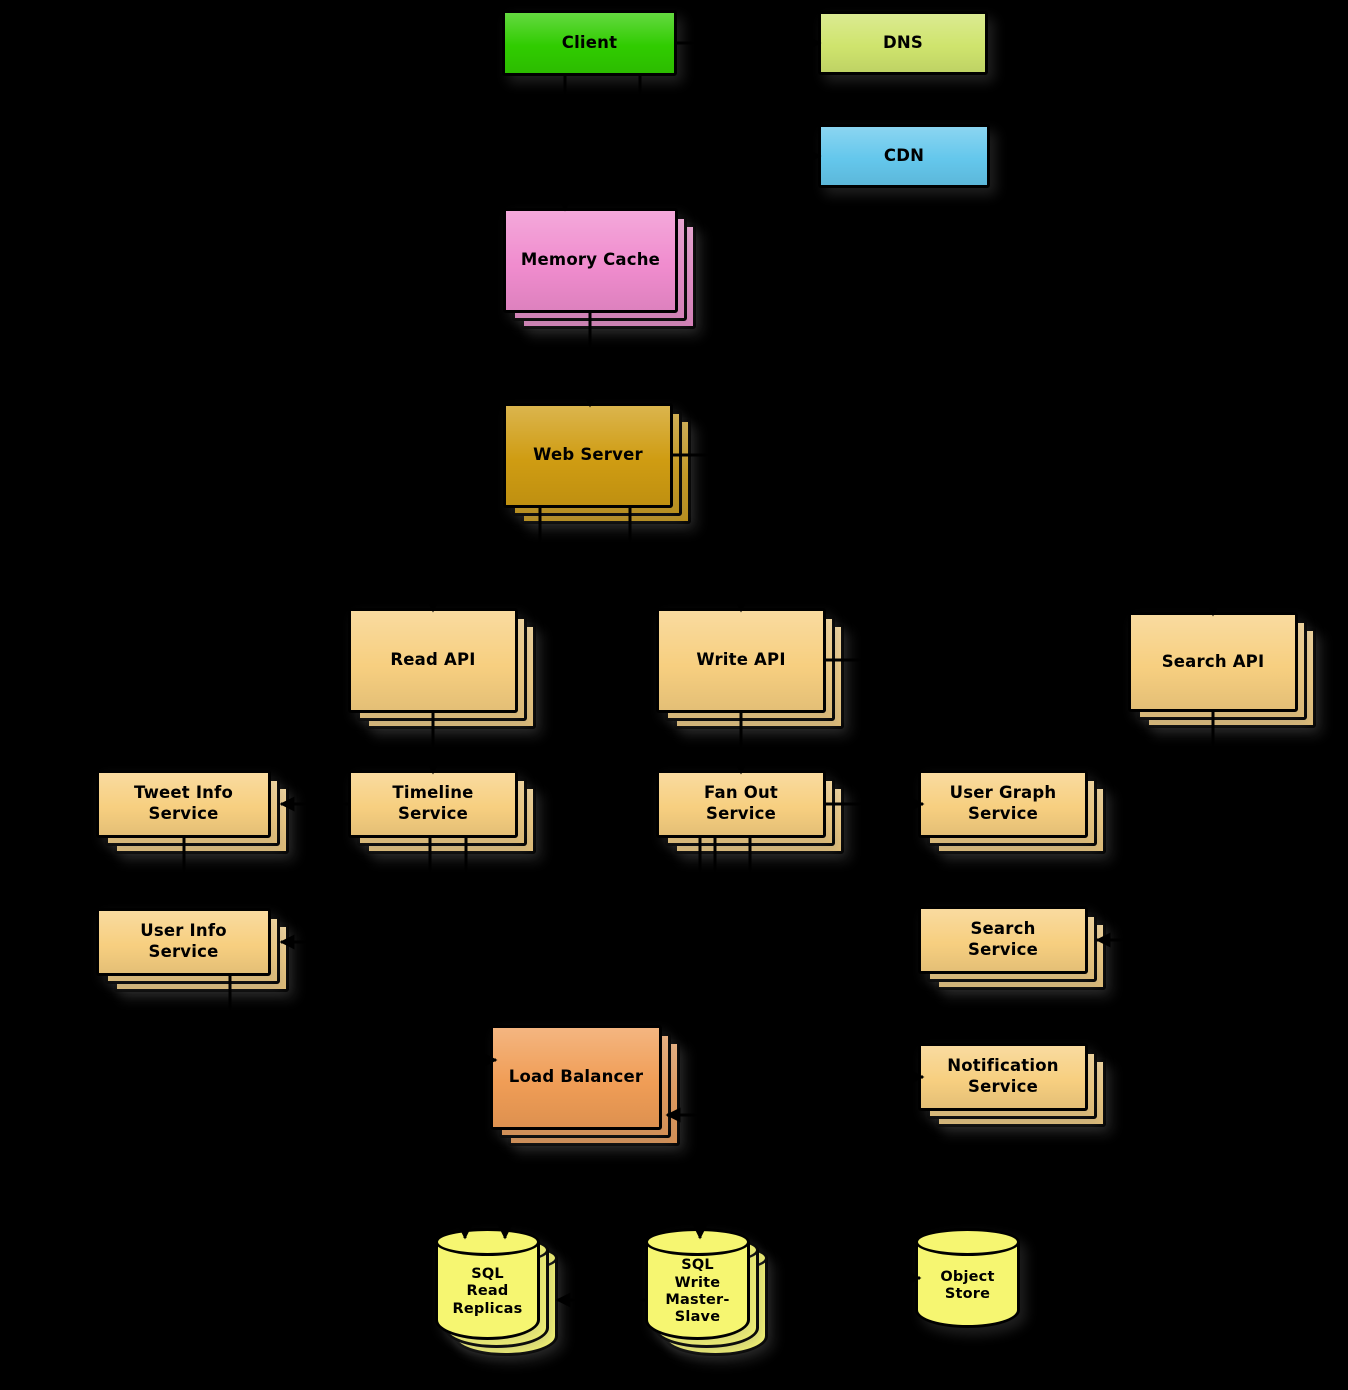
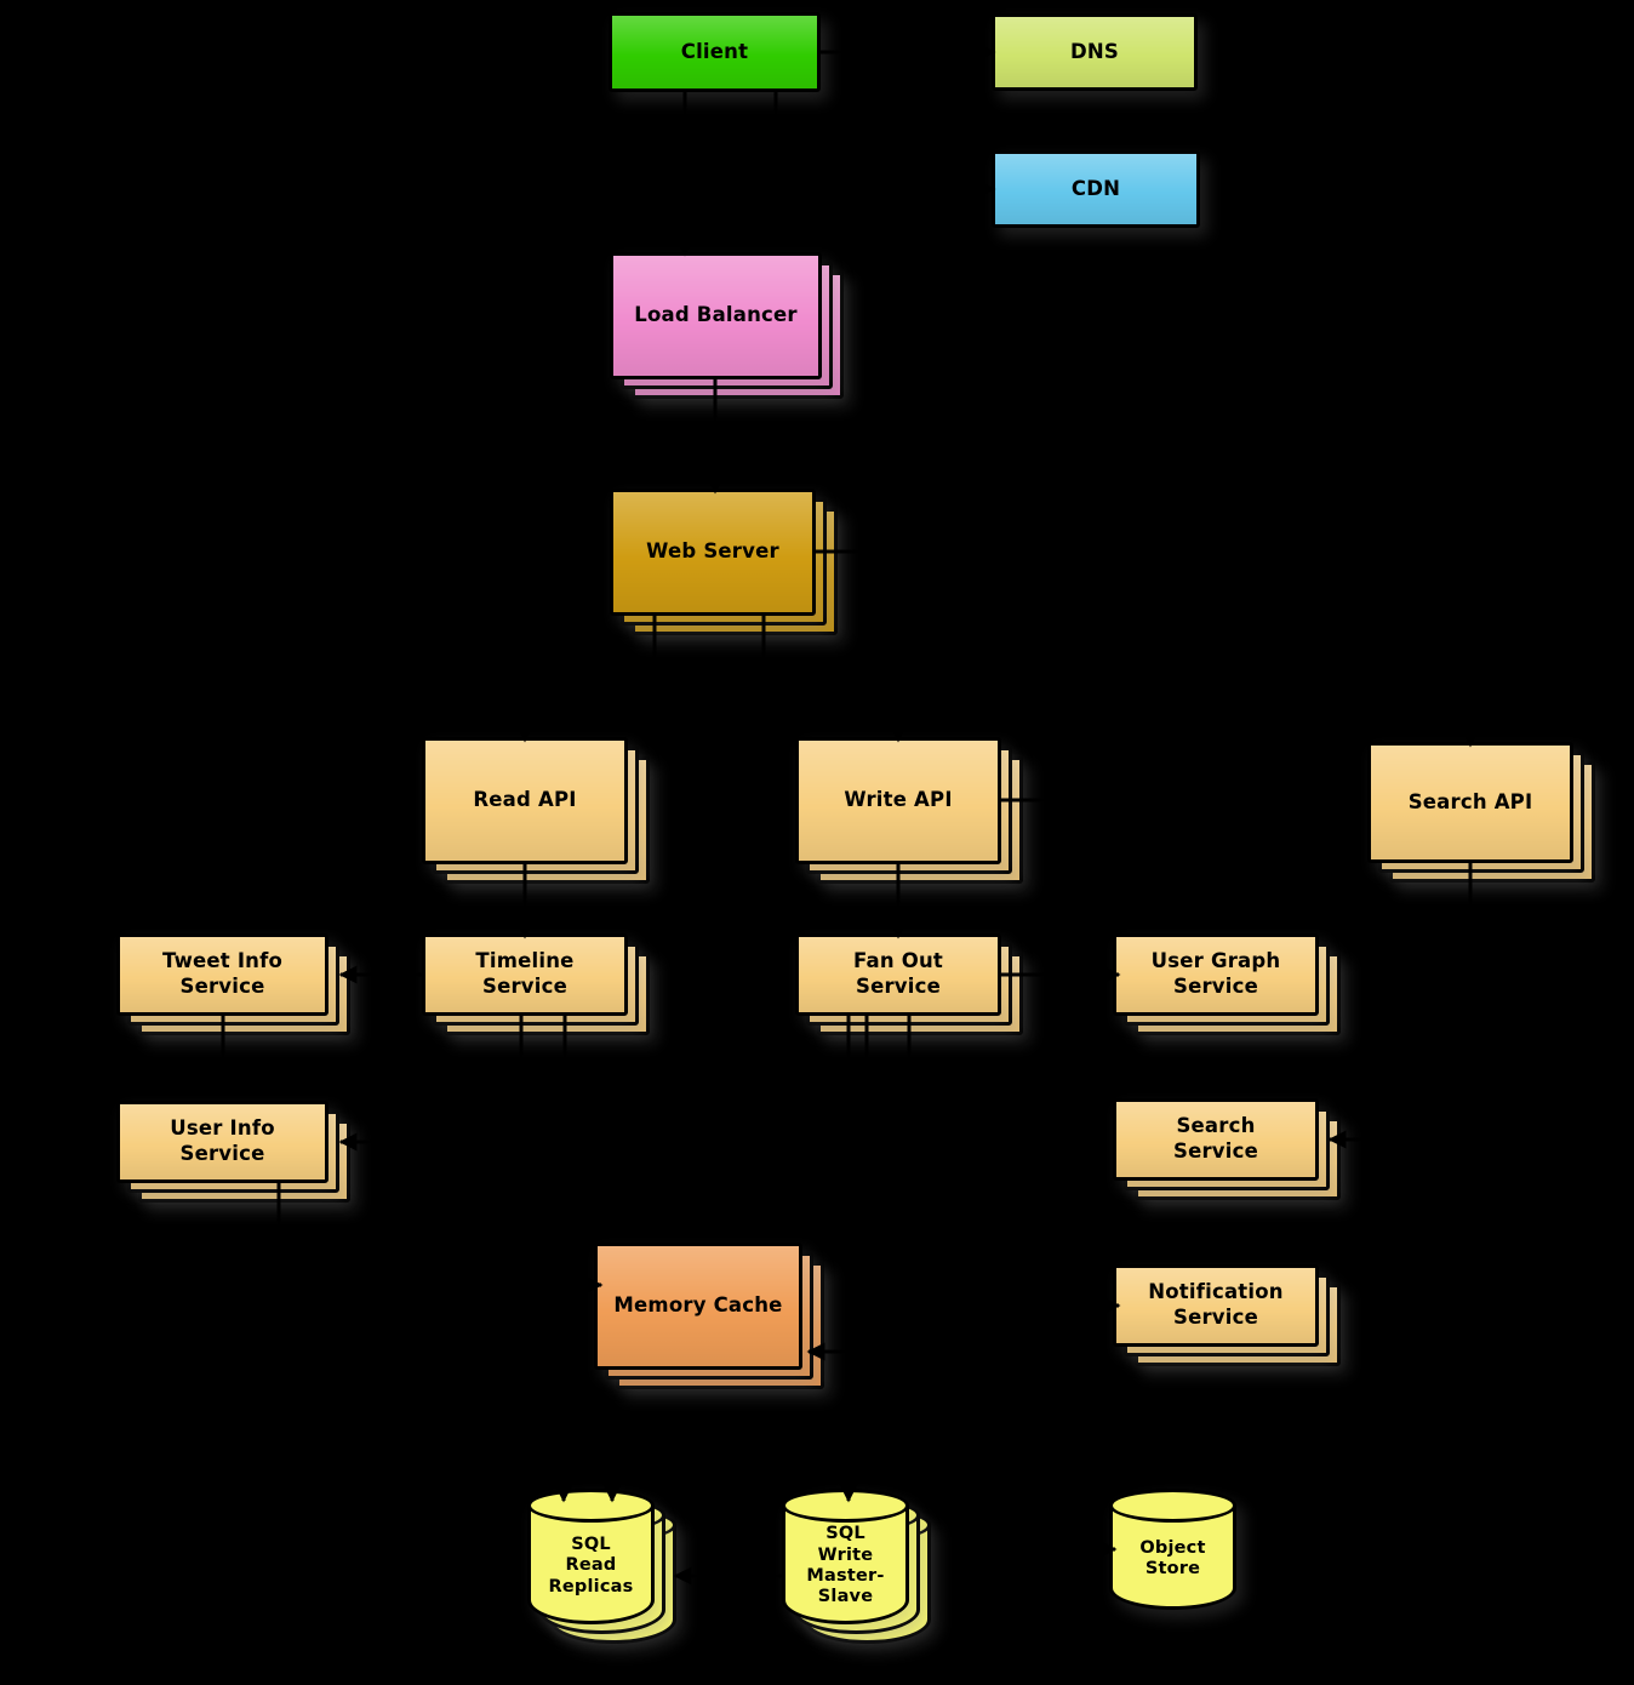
  Client
  DNS
  CDN
- Memory Cache
+ Load Balancer
  Web Server
  Read API
  Write API
  Search API
  Tweet Info
  Service
  Timeline
  Service
  Fan Out
  Service
  User Graph
  Service
  User Info
  Service
  Search
  Service
- Load Balancer
+ Memory Cache
  Notification
  Service
  SQL
  Read
  Replicas
  SQL
  Write
  Master-
  Slave
  Object
  Store
